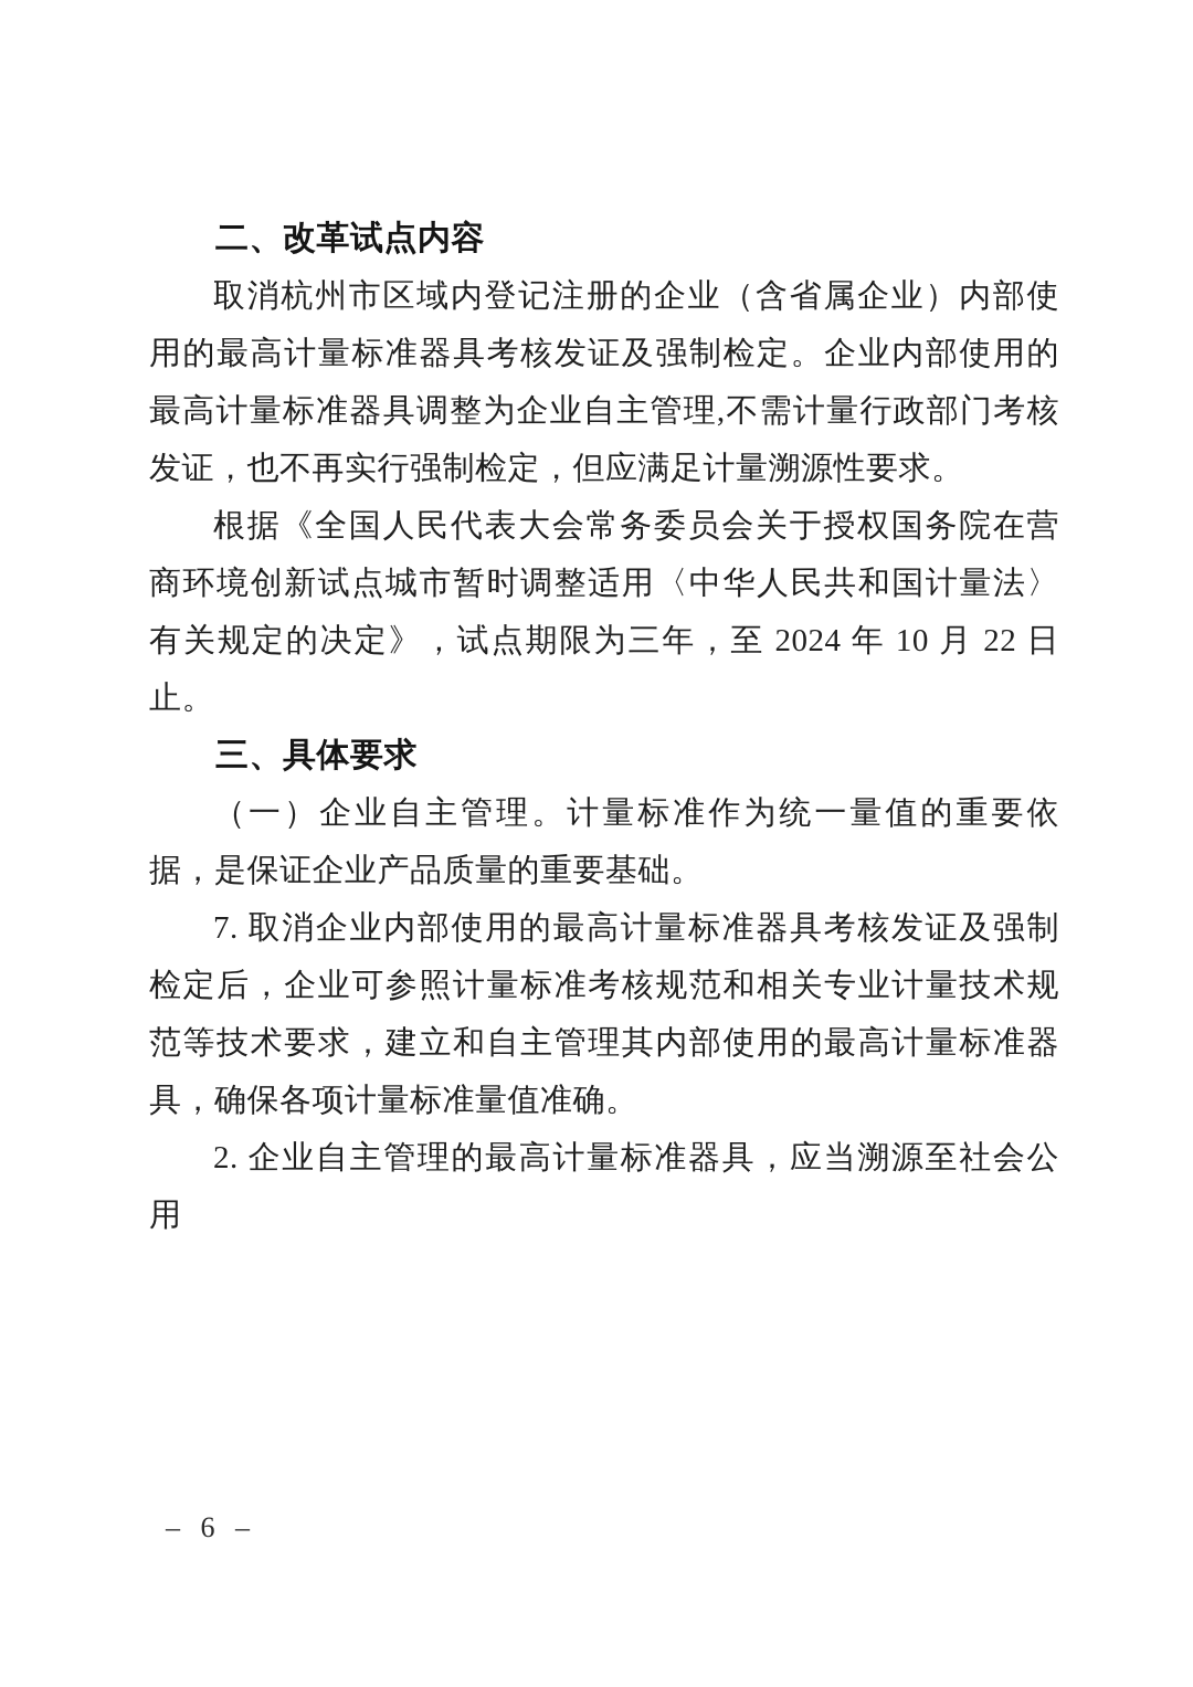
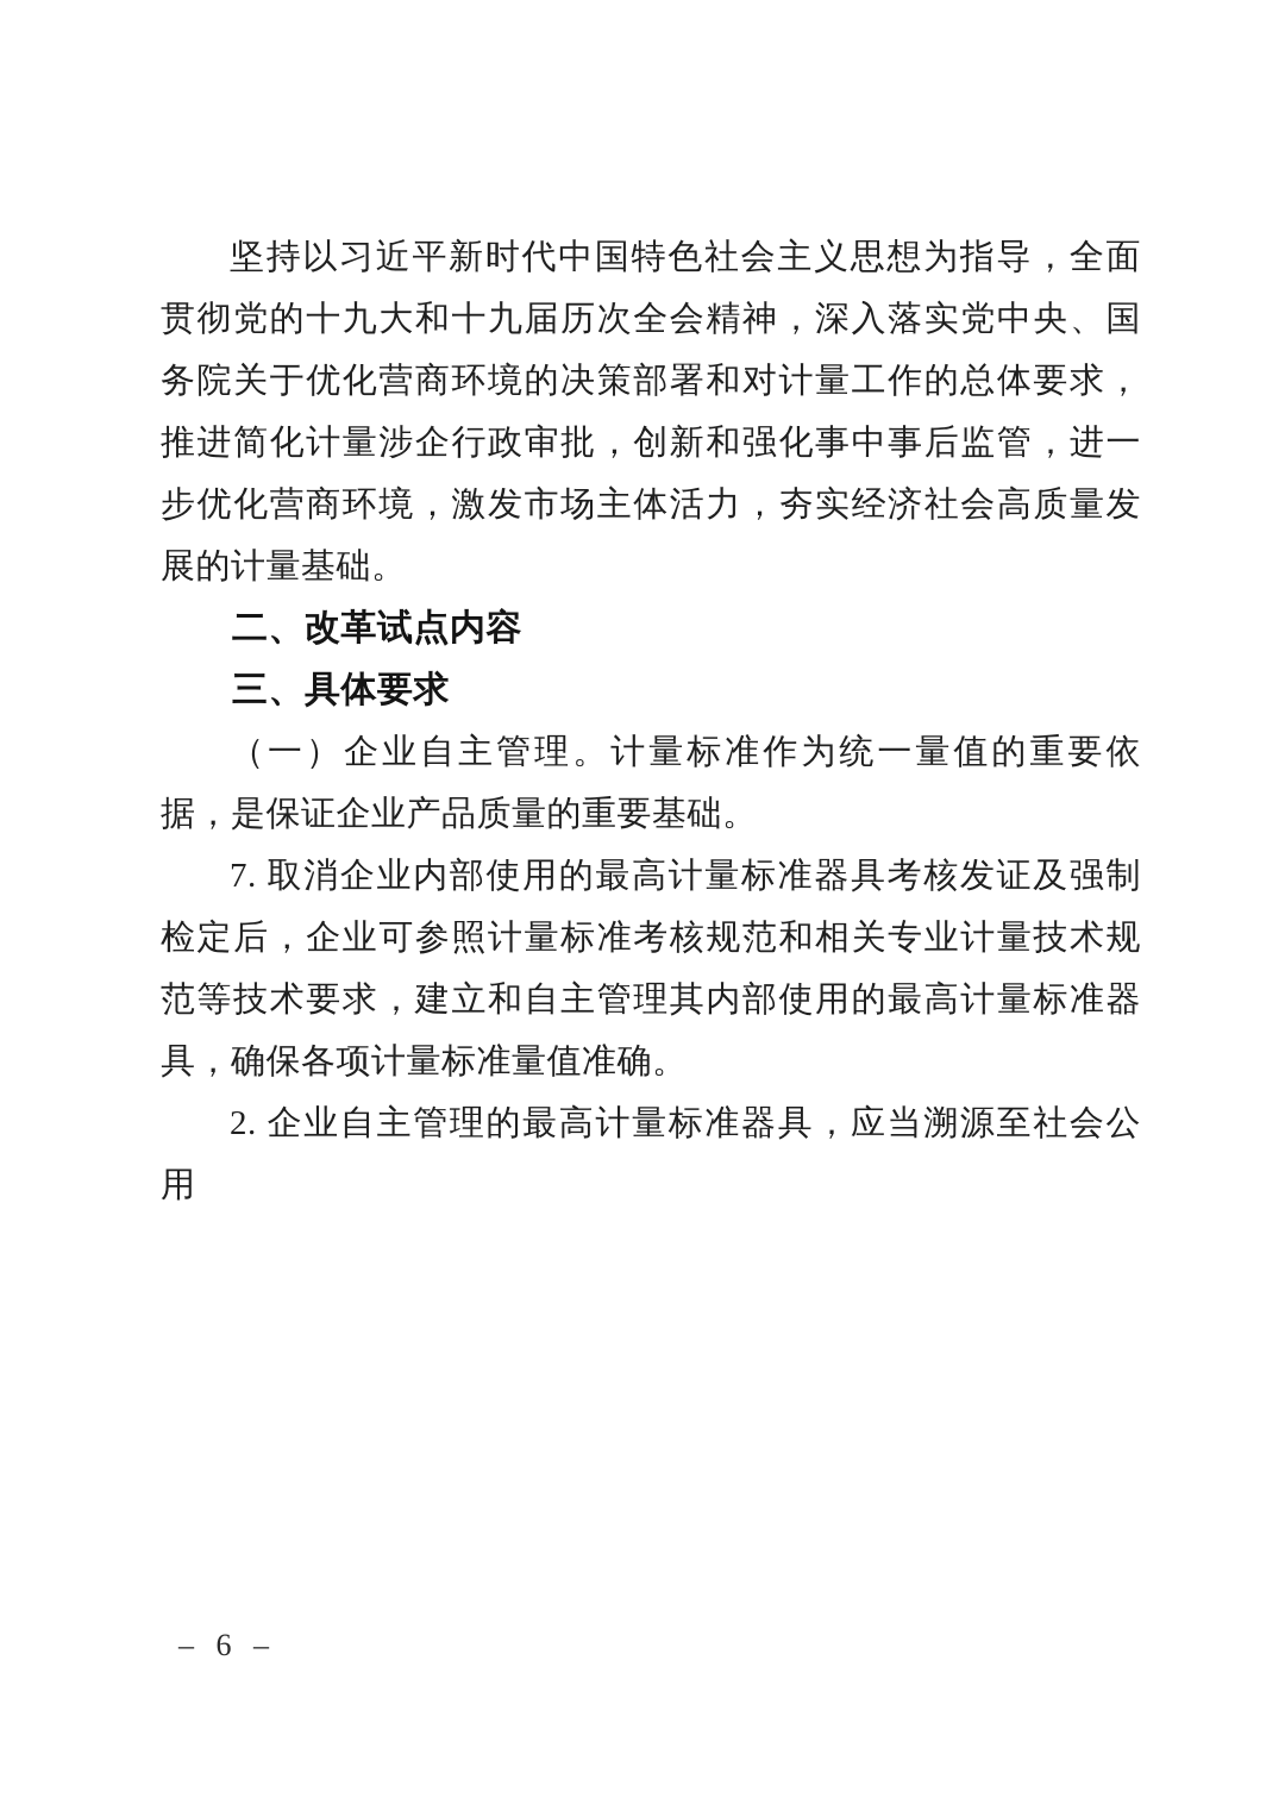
+ 坚持以习近平新时代中国特色社会主义思想为指导，全面贯彻党的十九大和十九届历次全会精神，深入落实党中央、国务院关于优化营商环境的决策部署和对计量工作的总体要求，推进简化计量涉企行政审批，创新和强化事中事后监管，进一步优化营商环境，激发市场主体活力，夯实经济社会高质量发展的计量基础。
  二、改革试点内容
- 取消杭州市区域内登记注册的企业（含省属企业）内部使用的最高计量标准器具考核发证及强制检定。企业内部使用的最高计量标准器具调整为企业自主管理,不需计量行政部门考核发证，也不再实行强制检定，但应满足计量溯源性要求。
- 根据《全国人民代表大会常务委员会关于授权国务院在营商环境创新试点城市暂时调整适用〈中华人民共和国计量法〉有关规定的决定》，试点期限为三年，至 2024 年 10 月 22 日止。
  三、具体要求
  （一）企业自主管理。计量标准作为统一量值的重要依据，是保证企业产品质量的重要基础。
  7. 取消企业内部使用的最高计量标准器具考核发证及强制检定后，企业可参照计量标准考核规范和相关专业计量技术规范等技术要求，建立和自主管理其内部使用的最高计量标准器具，确保各项计量标准量值准确。
  2. 企业自主管理的最高计量标准器具，应当溯源至社会公用
  – 6 –
